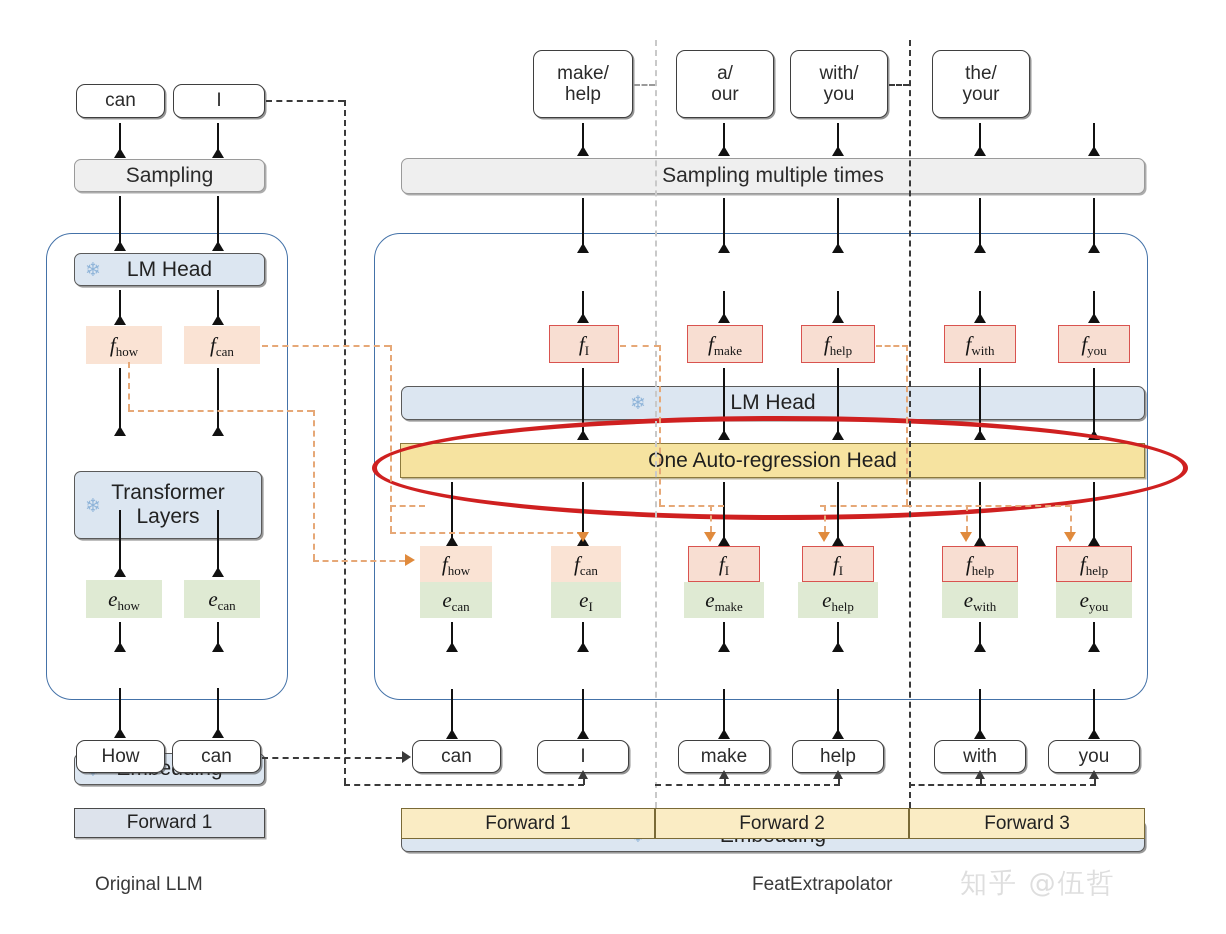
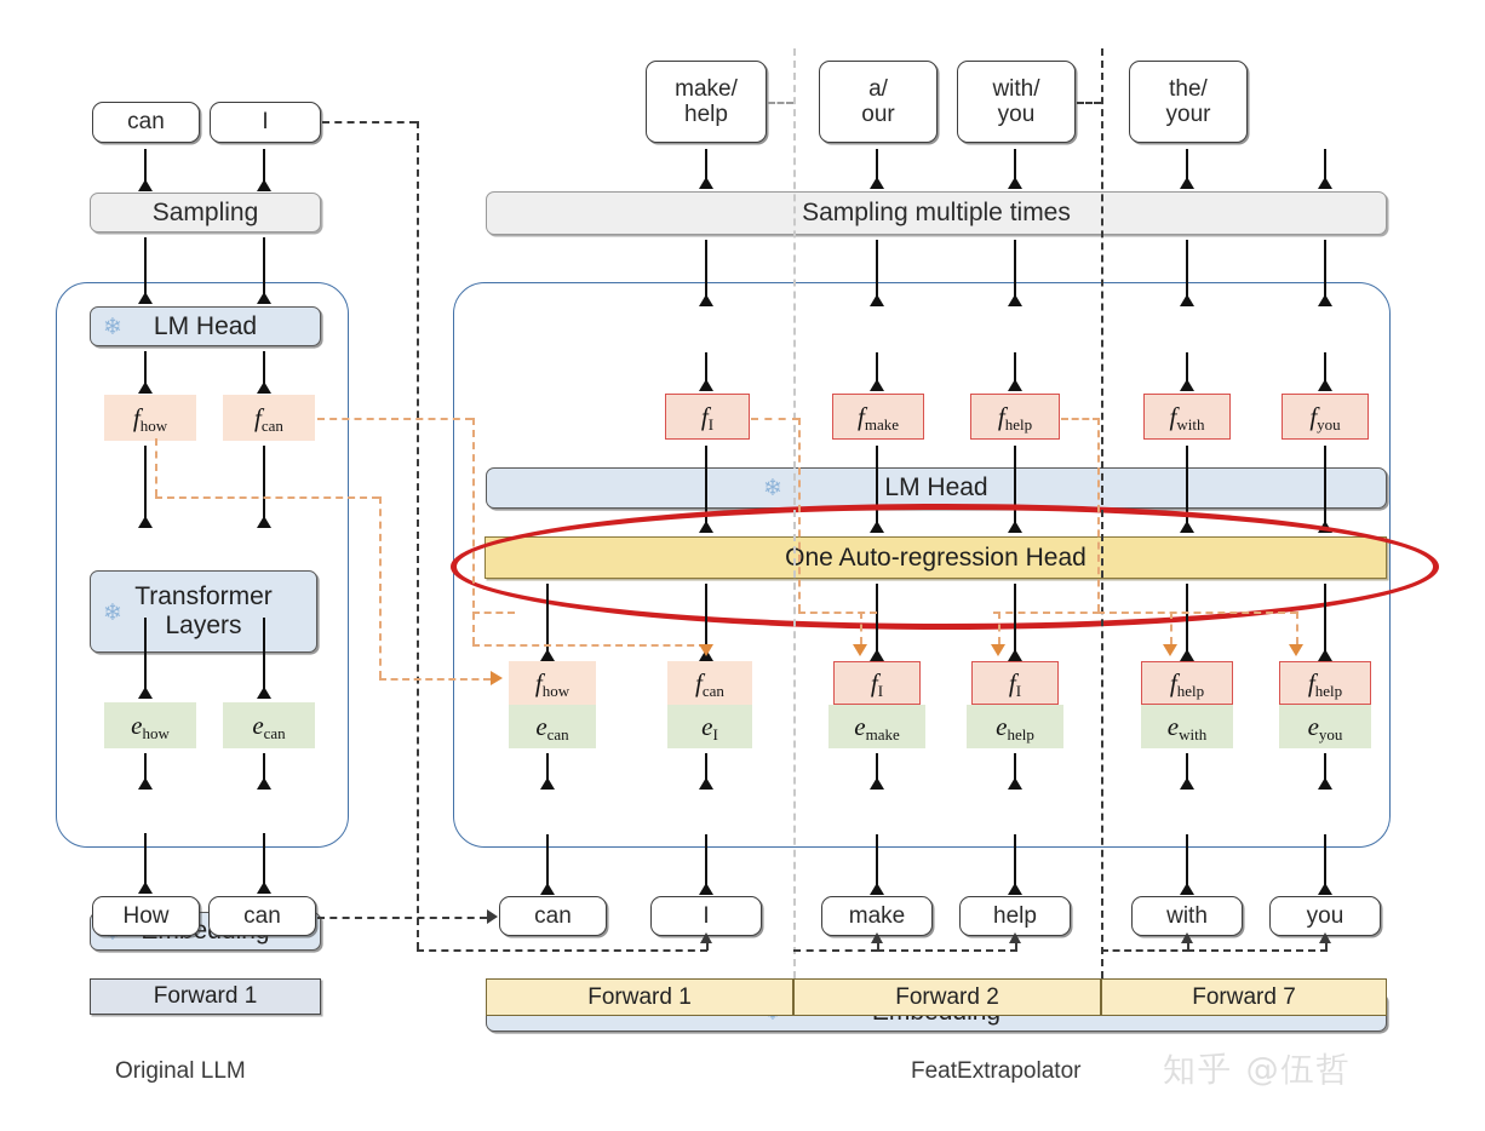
  can
  I
  Sampling
  ❄
  LM Head
  fhow
  fcan
  ❄
  Transformer
  Layers
  ehow
  ecan
  How
  can
  Forward 1
  Original LLM
  make/
  help
  a/
  our
  with/
  you
  the/
  your
  Sampling multiple times
  ❄
  LM Head
  fI
  fmake
  fhelp
  fwith
  fyou
  One Auto-regression Head
  fhow
  ecan
  fcan
  eI
  fI
  emake
  fI
  ehelp
  fhelp
  ewith
  fhelp
  eyou
  can
  I
  make
  help
  with
  you
  Forward 1
  Forward 2
- Forward 3
+ Forward 7
  FeatExtrapolator
  知乎 @伍哲
